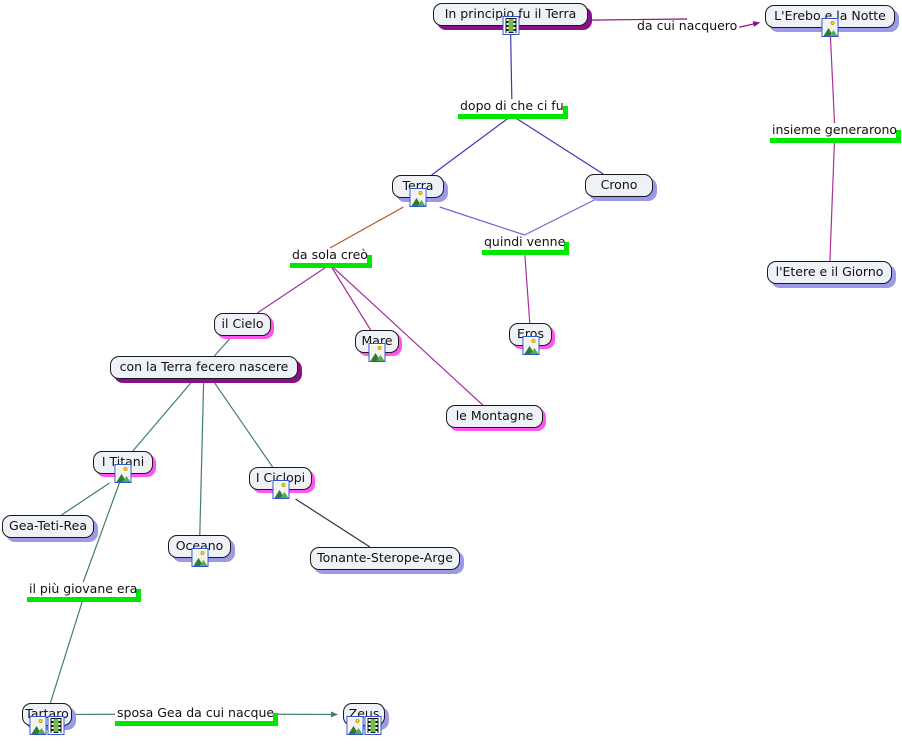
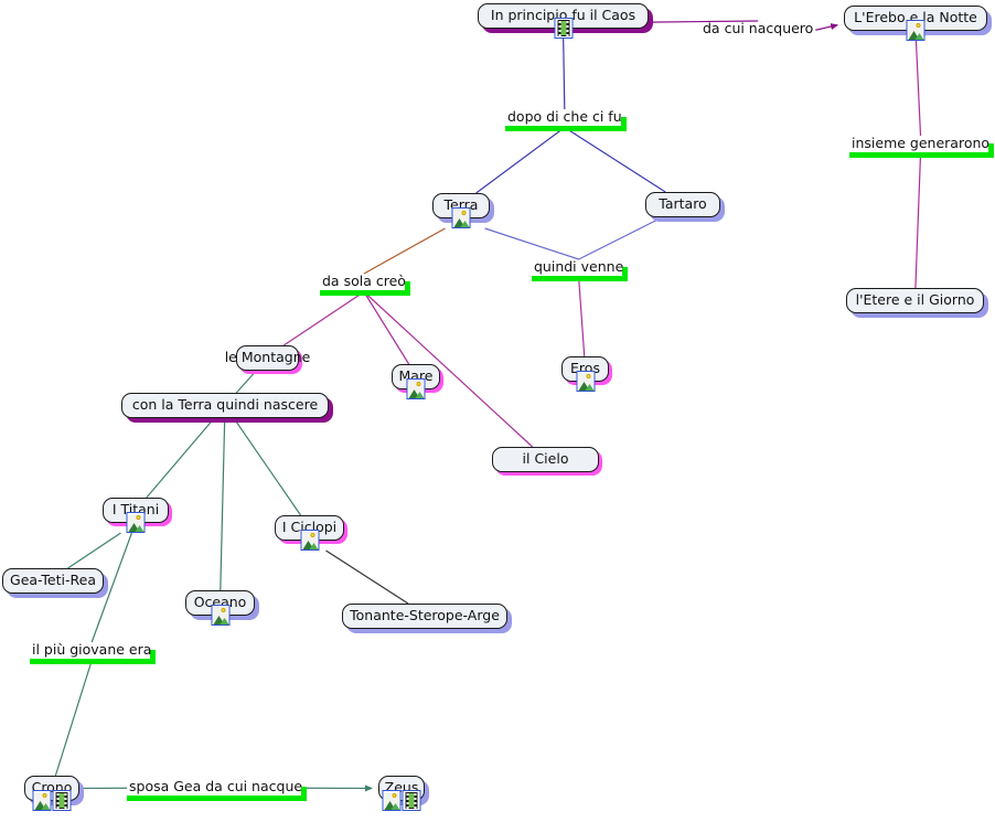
- In principio fu il Terra
+ In principio fu il Caos
  L'Erebo e la Notte
  Terra
- Crono
+ Tartaro
  l'Etere e il Giorno
- il Cielo
+ le Montagne
  Eros
  Mare
- con la Terra fecero nascere
+ con la Terra quindi nascere
- le Montagne
+ il Cielo
  I Titani
  I Ciclopi
  Gea-Teti-Rea
  Oceano
  Tonante-Sterope-Arge
- Tartaro
+ Crono
  Zeus
  da cui nacquero
  dopo di che ci fu
  insieme generarono
  quindi venne
  da sola creò
  il più giovane era
  sposa Gea da cui nacque
